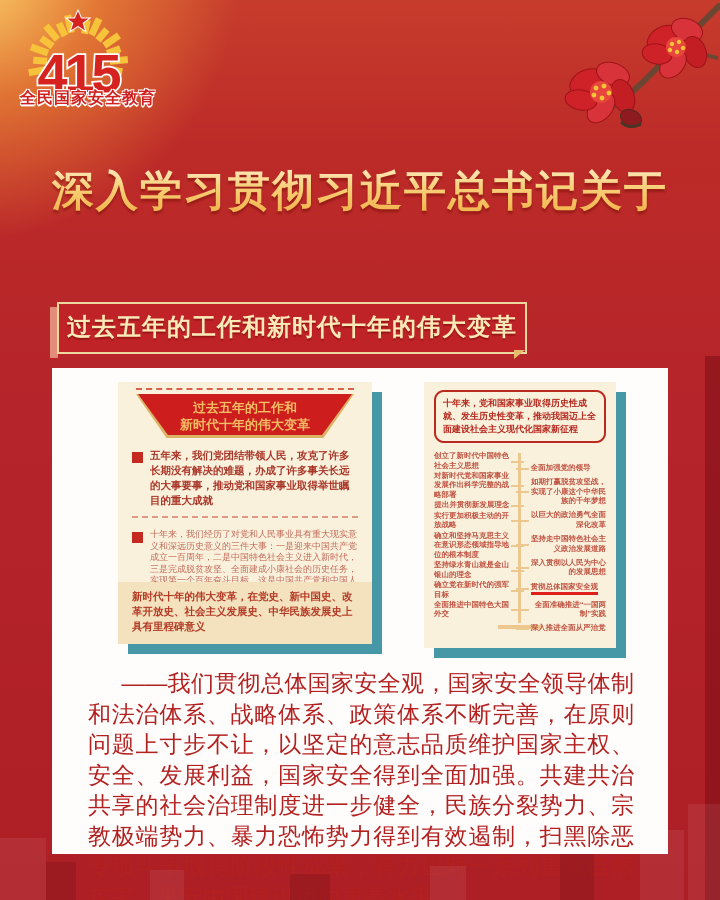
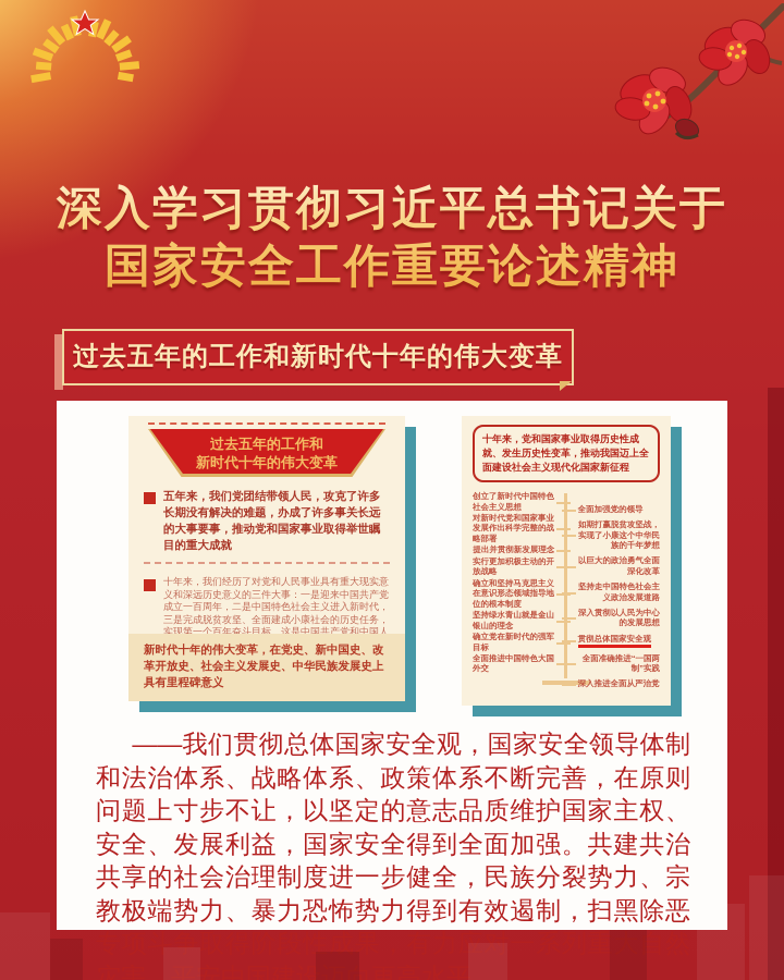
- 415
- 全民国家安全教育
  深入学习贯彻习近平总书记关于
+ 国家安全工作重要论述精神
  过去五年的工作和新时代十年的伟大变革
  过去五年的工作和
  新时代十年的伟大变革
  五年来，我们党团结带领人民，攻克了许多长期没有解决的难题，办成了许多事关长远的大事要事，推动党和国家事业取得举世瞩目的重大成就
  十年来，我们经历了对党和人民事业具有重大现实意义和深远历史意义的三件大事：一是迎来中国共产党成立一百周年，二是中国特色社会主义进入新时代，三是完成脱贫攻坚、全面建成小康社会的历史任务，实现第一个百年奋斗目标。这是中国共产党和中国人
  新时代十年的伟大变革，在党史、新中国史、改革开放史、社会主义发展史、中华民族发展史上具有里程碑意义
  十年来，党和国家事业取得历史性成就、发生历史性变革，推动我国迈上全面建设社会主义现代化国家新征程
  创立了新时代中国特色社会主义思想
  对新时代党和国家事业发展作出科学完整的战略部署
  提出并贯彻新发展理念
  实行更加积极主动的开放战略
  确立和坚持马克思主义在意识形态领域指导地位的根本制度
  坚持绿水青山就是金山银山的理念
  确立党在新时代的强军目标
  全面推进中国特色大国外交
  全面加强党的领导
  如期打赢脱贫攻坚战，实现了小康这个中华民族的千年梦想
  以巨大的政治勇气全面深化改革
  坚持走中国特色社会主义政治发展道路
  深入贯彻以人民为中心的发展思想
  贯彻总体国家安全观
  全面准确推进“一国两制”实践
  深入推进全面从严治党
  ——我们贯彻总体国家安全观，国家安全领导体制和法治体系、战略体系、政策体系不断完善，在原则问题上寸步不让，以坚定的意志品质维护国家主权、安全、发展利益，国家安全得到全面加强。共建共治共享的社会治理制度进一步健全，民族分裂势力、宗教极端势力、暴力恐怖势力得到有效遏制，扫黑除恶专项斗争取得阶段性成果，有力应对一系列重大自然灾害，平安中国建设迈向更高水平。
